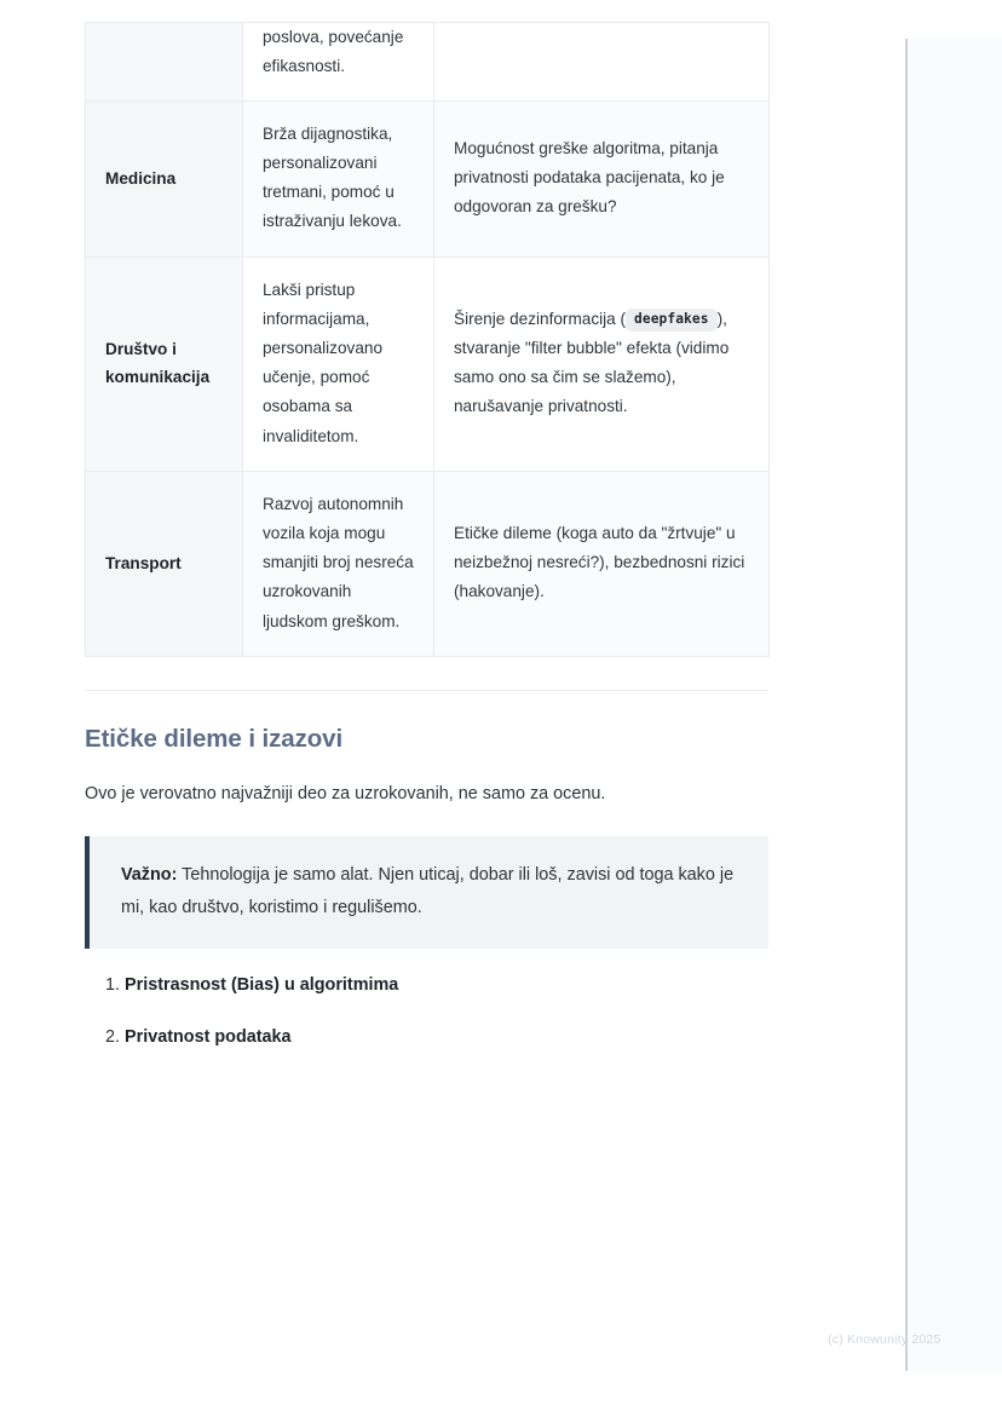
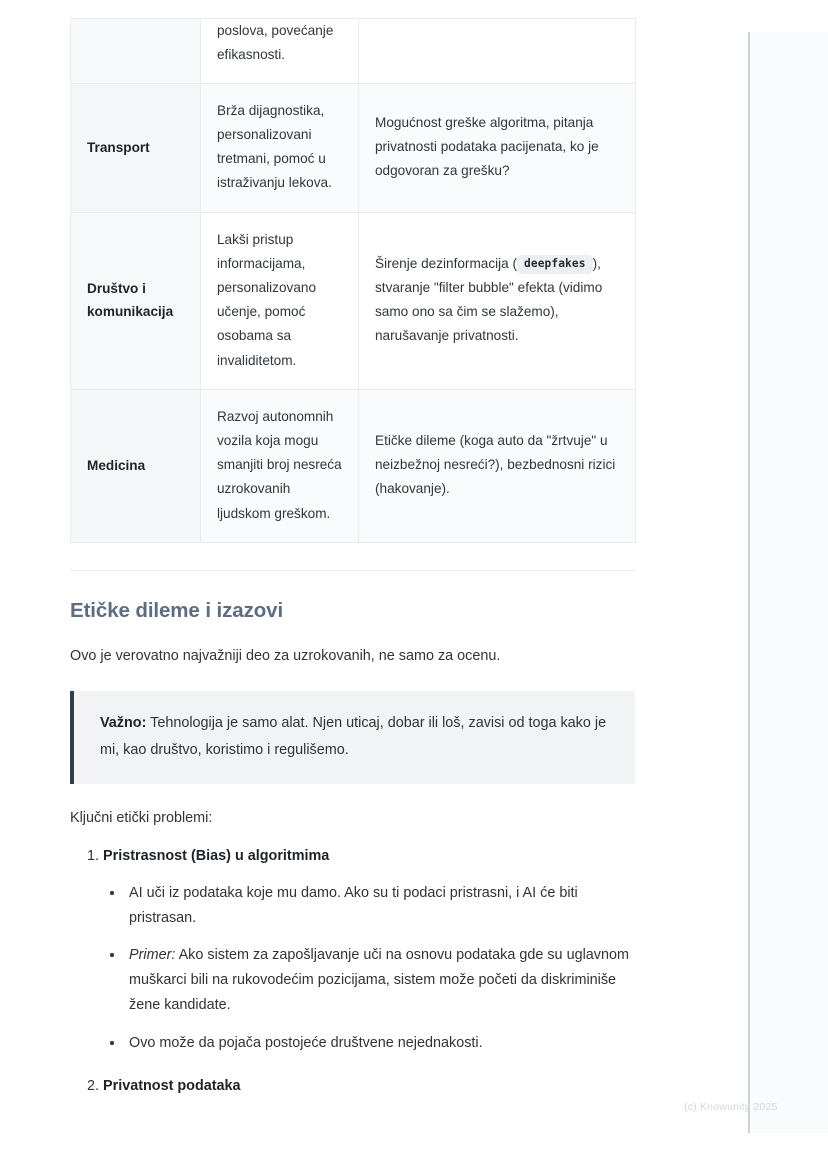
  (c) Knowunity 2025
  	poslova, povećanje efikasnosti.
- Medicina	Brža dijagnostika, personalizovani tretmani, pomoć u istraživanju lekova.	Mogućnost greške algoritma, pitanja privatnosti podataka pacijenata, ko je odgovoran za grešku?
+ Transport	Brža dijagnostika, personalizovani tretmani, pomoć u istraživanju lekova.	Mogućnost greške algoritma, pitanja privatnosti podataka pacijenata, ko je odgovoran za grešku?
  Društvo i komunikacija	Lakši pristup informacijama, personalizovano učenje, pomoć osobama sa invaliditetom.	Širenje dezinformacija ( deepfakes ), stvaranje "filter bubble" efekta (vidimo samo ono sa čim se slažemo), narušavanje privatnosti.
- Transport	Razvoj autonomnih vozila koja mogu smanjiti broj nesreća uzrokovanih ljudskom greškom.	Etičke dileme (koga auto da "žrtvuje" u neizbežnoj nesreći?), bezbednosni rizici (hakovanje).
+ Medicina	Razvoj autonomnih vozila koja mogu smanjiti broj nesreća uzrokovanih ljudskom greškom.	Etičke dileme (koga auto da "žrtvuje" u neizbežnoj nesreći?), bezbednosni rizici (hakovanje).
  Etičke dileme i izazovi
  Ovo je verovatno najvažniji deo za uzrokovanih, ne samo za ocenu.
  Važno: Tehnologija je samo alat. Njen uticaj, dobar ili loš, zavisi od toga kako je mi, kao društvo, koristimo i regulišemo.
+ Ključni etički problemi:
  Pristrasnost (Bias) u algoritmima
+ AI uči iz podataka koje mu damo. Ako su ti podaci pristrasni, i AI će biti pristrasan.
+ Primer: Ako sistem za zapošljavanje uči na osnovu podataka gde su uglavnom muškarci bili na rukovodećim pozicijama, sistem može početi da diskriminiše žene kandidate.
+ Ovo može da pojača postojeće društvene nejednakosti.
  Privatnost podataka
